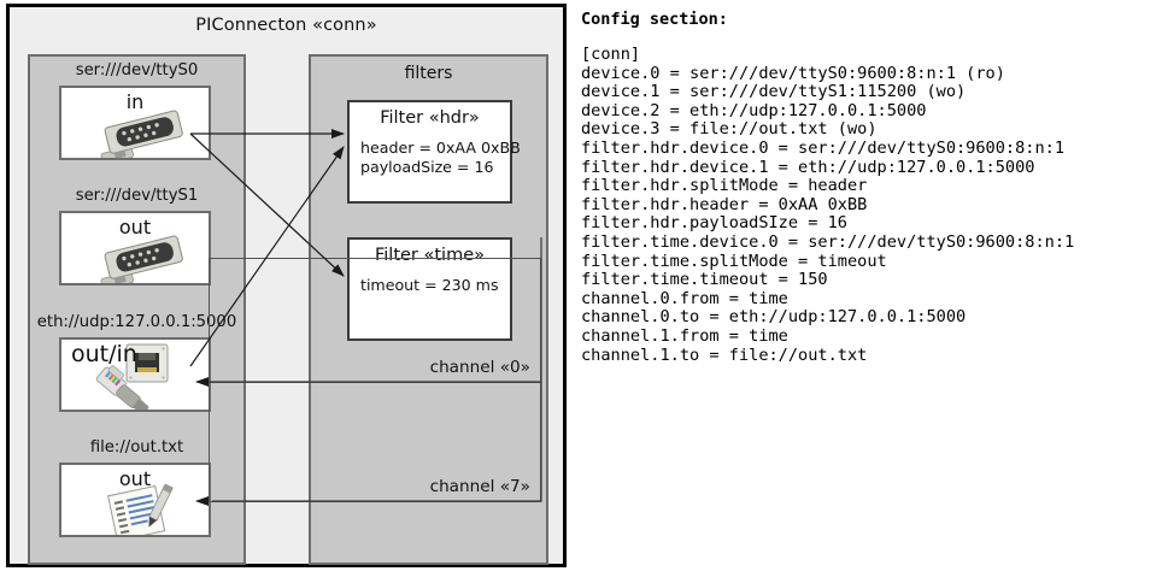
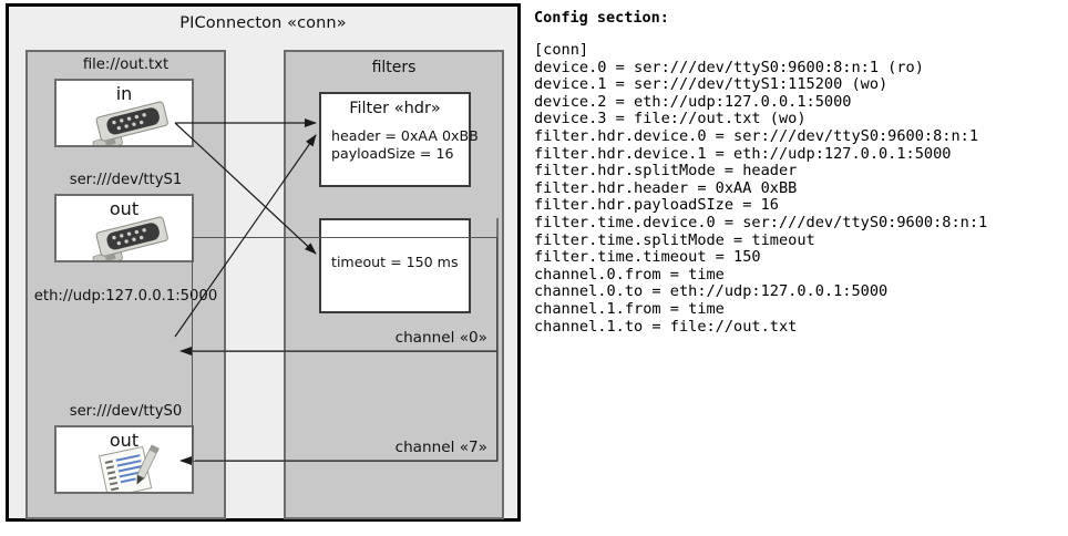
  PIConnecton «conn»
- ser:///dev/ttyS0
+ file://out.txt
  in
  ser:///dev/ttyS1
  out
  eth://udp:127.0.0.1:500
- out/in
- file://out.txt
+ ser:///dev/ttyS0
  out
  filters
  Filter «hdr»
  header = 0xAA 0xBB
  payloadSize = 16
- Filter «time»
- timeout = 230 ms
+ timeout = 150 ms
  channel «0»
  channel «7»
  Config section:
  [conn]
  device.0 = ser:///dev/ttyS0:9600:8:n:1 (ro)
  device.1 = ser:///dev/ttyS1:115200 (wo)
  device.2 = eth://udp:127.0.0.1:5000
  device.3 = file://out.txt (wo)
  filter.hdr.device.0 = ser:///dev/ttyS0:9600:8:n:1
  filter.hdr.device.1 = eth://udp:127.0.0.1:5000
  filter.hdr.splitMode = header
  filter.hdr.header = 0xAA 0xBB
  filter.hdr.payloadSIze = 16
  filter.time.device.0 = ser:///dev/ttyS0:9600:8:n:1
  filter.time.splitMode = timeout
  filter.time.timeout = 150
  channel.0.from = time
  channel.0.to = eth://udp:127.0.0.1:5000
  channel.1.from = time
  channel.1.to = file://out.txt
